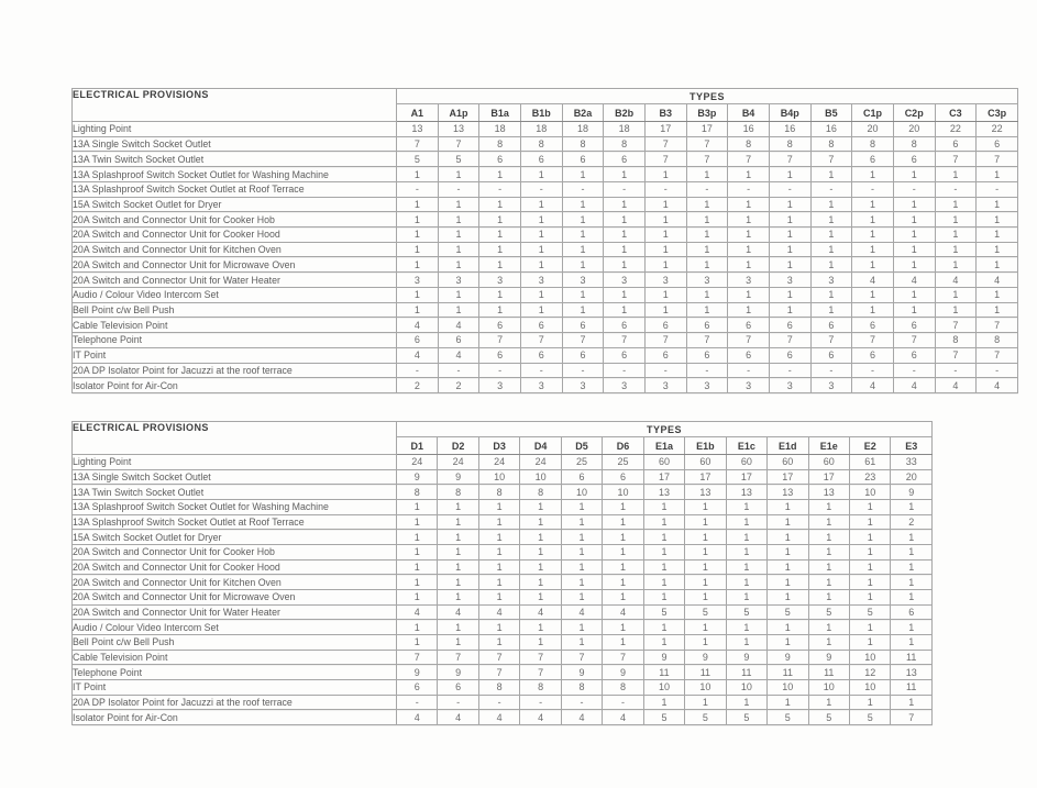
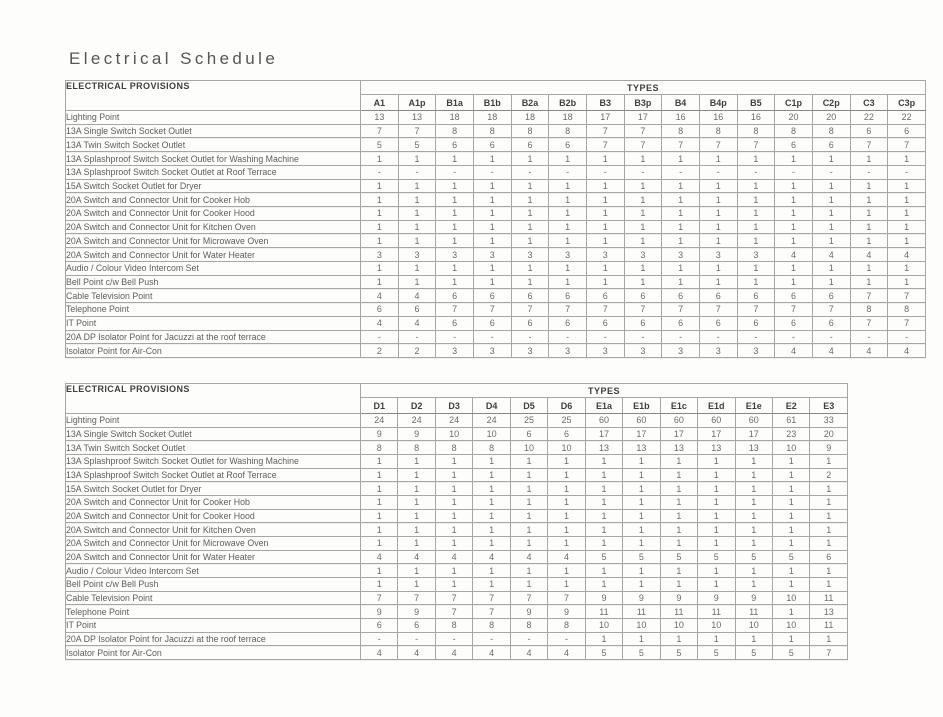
+ Electrical Schedule
  ELECTRICAL PROVISIONS	TYPES
  A1	A1p	B1a	B1b	B2a	B2b	B3	B3p	B4	B4p	B5	C1p	C2p	C3	C3p
  Lighting Point	13	13	18	18	18	18	17	17	16	16	16	20	20	22	22
  13A Single Switch Socket Outlet	7	7	8	8	8	8	7	7	8	8	8	8	8	6	6
  13A Twin Switch Socket Outlet	5	5	6	6	6	6	7	7	7	7	7	6	6	7	7
  13A Splashproof Switch Socket Outlet for Washing Machine	1	1	1	1	1	1	1	1	1	1	1	1	1	1	1
  13A Splashproof Switch Socket Outlet at Roof Terrace	-	-	-	-	-	-	-	-	-	-	-	-	-	-	-
  15A Switch Socket Outlet for Dryer	1	1	1	1	1	1	1	1	1	1	1	1	1	1	1
  20A Switch and Connector Unit for Cooker Hob	1	1	1	1	1	1	1	1	1	1	1	1	1	1	1
  20A Switch and Connector Unit for Cooker Hood	1	1	1	1	1	1	1	1	1	1	1	1	1	1	1
  20A Switch and Connector Unit for Kitchen Oven	1	1	1	1	1	1	1	1	1	1	1	1	1	1	1
  20A Switch and Connector Unit for Microwave Oven	1	1	1	1	1	1	1	1	1	1	1	1	1	1	1
  20A Switch and Connector Unit for Water Heater	3	3	3	3	3	3	3	3	3	3	3	4	4	4	4
  Audio / Colour Video Intercom Set	1	1	1	1	1	1	1	1	1	1	1	1	1	1	1
  Bell Point c/w Bell Push	1	1	1	1	1	1	1	1	1	1	1	1	1	1	1
  Cable Television Point	4	4	6	6	6	6	6	6	6	6	6	6	6	7	7
  Telephone Point	6	6	7	7	7	7	7	7	7	7	7	7	7	8	8
  IT Point	4	4	6	6	6	6	6	6	6	6	6	6	6	7	7
  20A DP Isolator Point for Jacuzzi at the roof terrace	-	-	-	-	-	-	-	-	-	-	-	-	-	-	-
  Isolator Point for Air-Con	2	2	3	3	3	3	3	3	3	3	3	4	4	4	4
  ELECTRICAL PROVISIONS	TYPES
  D1	D2	D3	D4	D5	D6	E1a	E1b	E1c	E1d	E1e	E2	E3
  Lighting Point	24	24	24	24	25	25	60	60	60	60	60	61	33
  13A Single Switch Socket Outlet	9	9	10	10	6	6	17	17	17	17	17	23	20
  13A Twin Switch Socket Outlet	8	8	8	8	10	10	13	13	13	13	13	10	9
  13A Splashproof Switch Socket Outlet for Washing Machine	1	1	1	1	1	1	1	1	1	1	1	1	1
  13A Splashproof Switch Socket Outlet at Roof Terrace	1	1	1	1	1	1	1	1	1	1	1	1	2
  15A Switch Socket Outlet for Dryer	1	1	1	1	1	1	1	1	1	1	1	1	1
  20A Switch and Connector Unit for Cooker Hob	1	1	1	1	1	1	1	1	1	1	1	1	1
  20A Switch and Connector Unit for Cooker Hood	1	1	1	1	1	1	1	1	1	1	1	1	1
  20A Switch and Connector Unit for Kitchen Oven	1	1	1	1	1	1	1	1	1	1	1	1	1
  20A Switch and Connector Unit for Microwave Oven	1	1	1	1	1	1	1	1	1	1	1	1	1
  20A Switch and Connector Unit for Water Heater	4	4	4	4	4	4	5	5	5	5	5	5	6
  Audio / Colour Video Intercom Set	1	1	1	1	1	1	1	1	1	1	1	1	1
  Bell Point c/w Bell Push	1	1	1	1	1	1	1	1	1	1	1	1	1
  Cable Television Point	7	7	7	7	7	7	9	9	9	9	9	10	11
- Telephone Point	9	9	7	7	9	9	11	11	11	11	11	12	13
+ Telephone Point	9	9	7	7	9	9	11	11	11	11	11	1	13
  IT Point	6	6	8	8	8	8	10	10	10	10	10	10	11
  20A DP Isolator Point for Jacuzzi at the roof terrace	-	-	-	-	-	-	1	1	1	1	1	1	1
  Isolator Point for Air-Con	4	4	4	4	4	4	5	5	5	5	5	5	7
